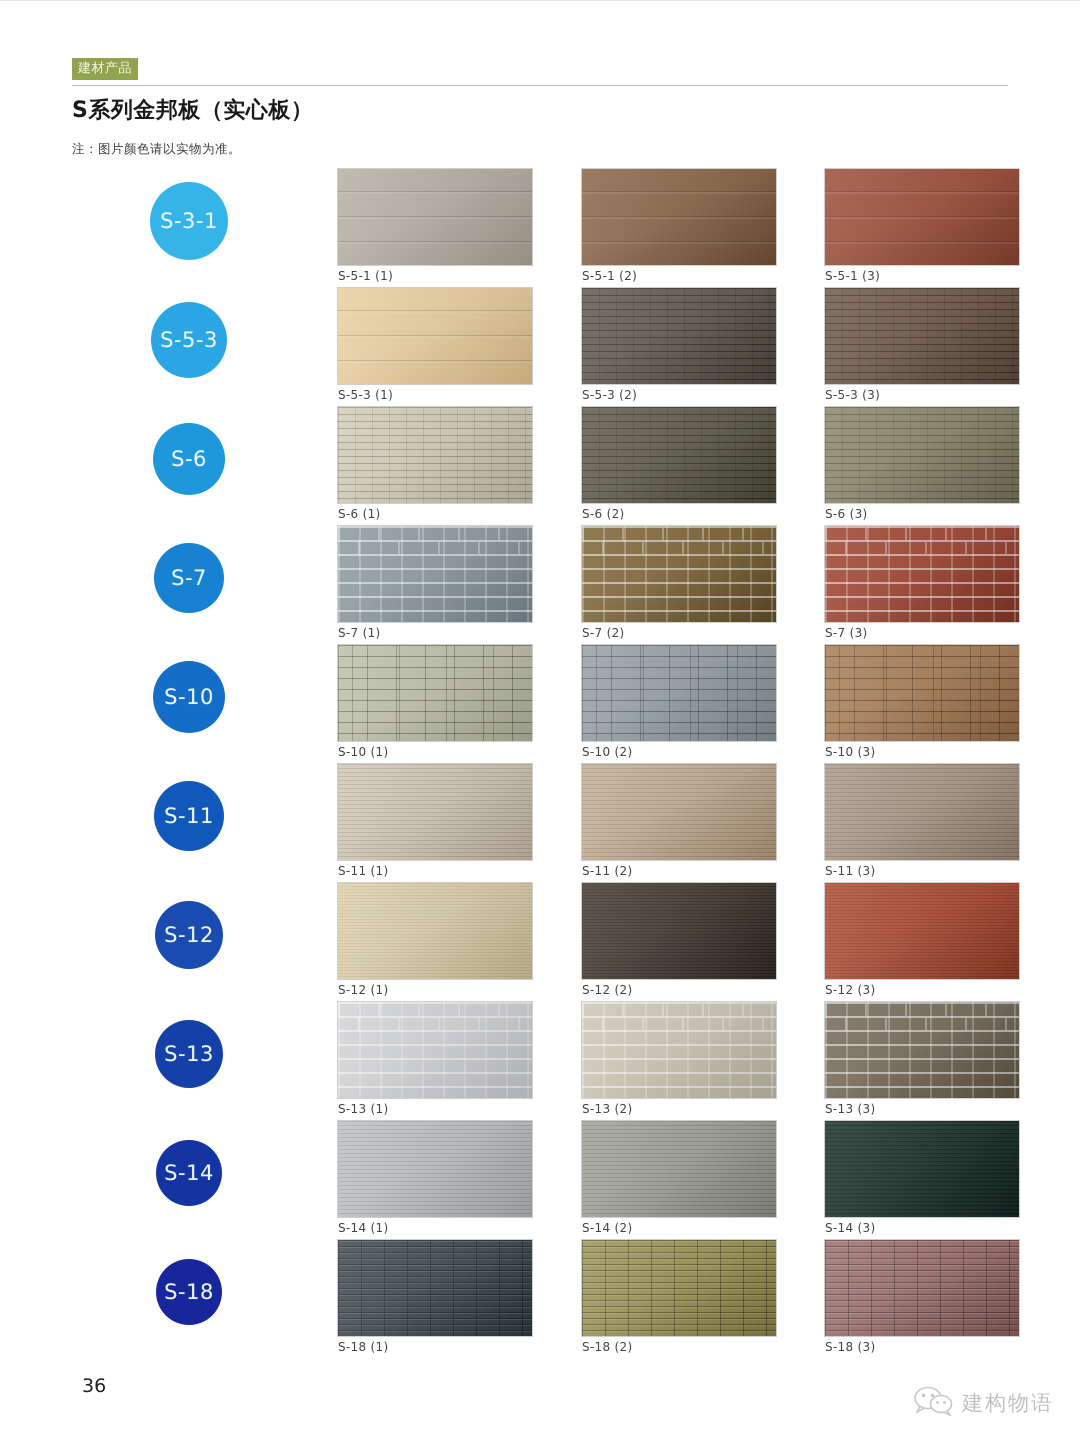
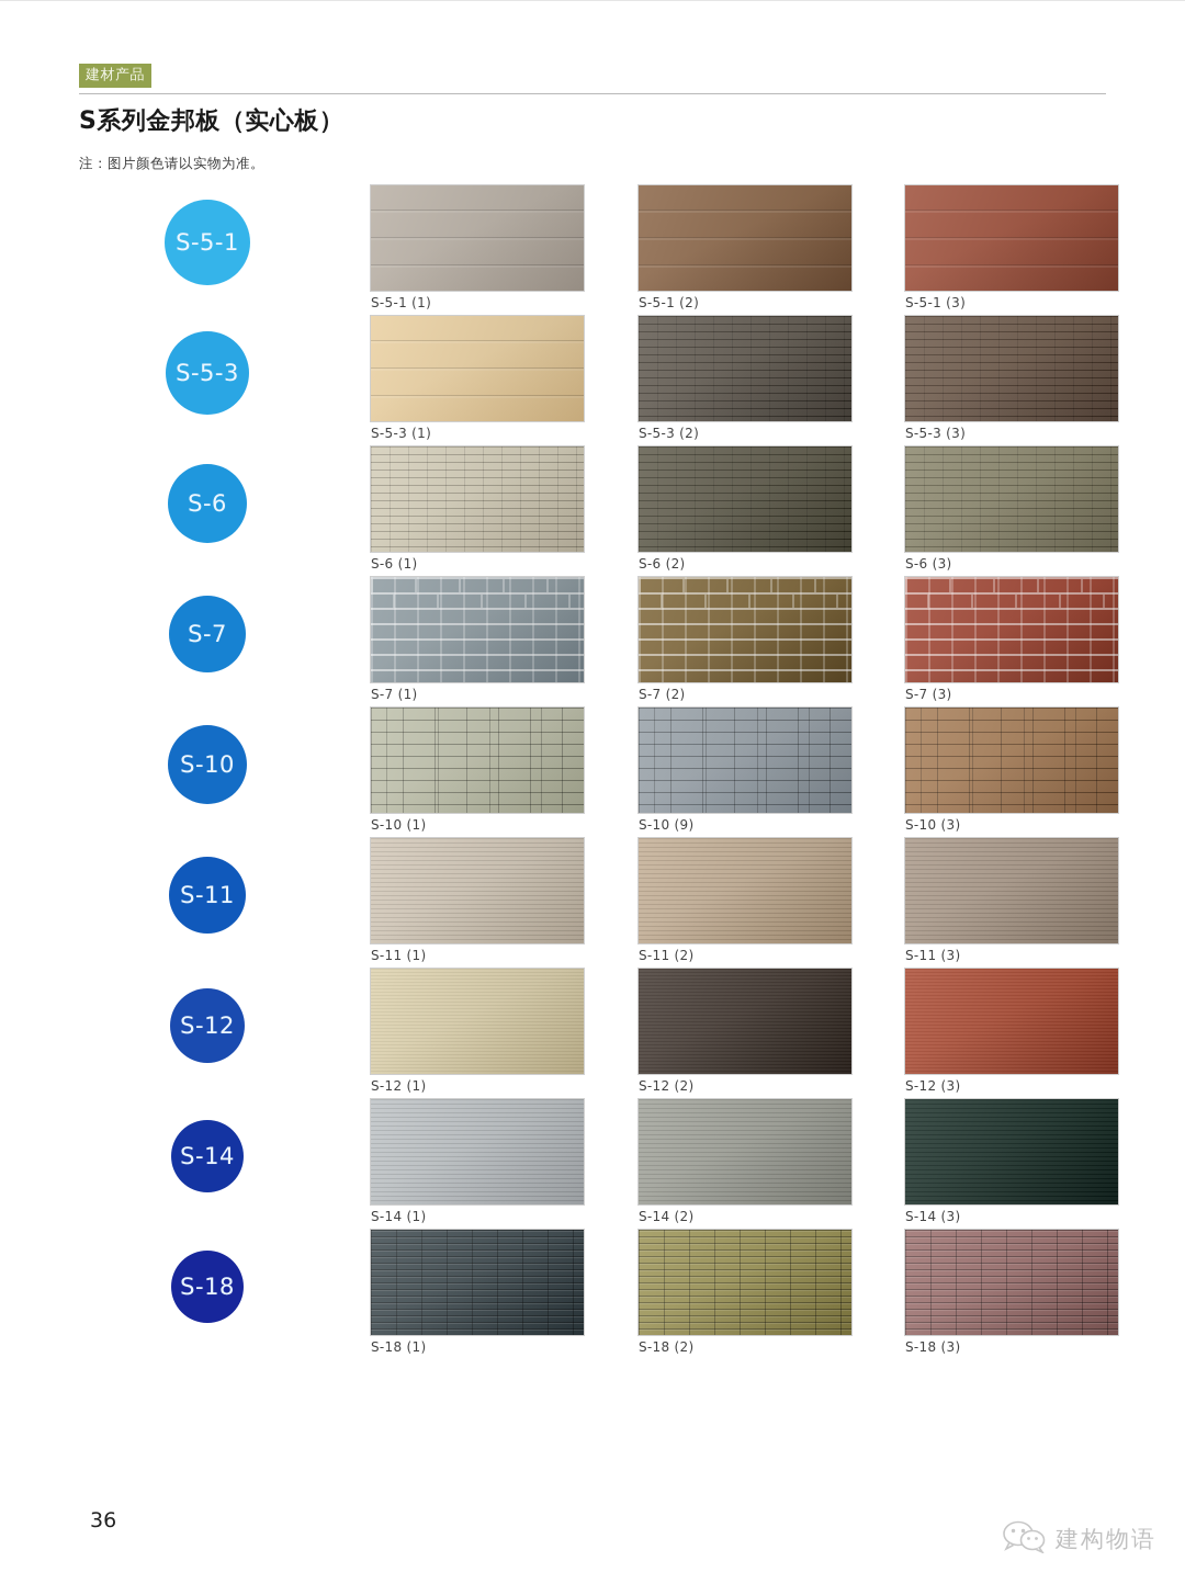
  建材产品
  S系列金邦板（实心板）
  注：图片颜色请以实物为准。
- S-3-1
+ S-5-1
  S-5-1 (1)
  S-5-1 (2)
  S-5-1 (3)
  S-5-3
  S-5-3 (1)
  S-5-3 (2)
  S-5-3 (3)
  S-6
  S-6 (1)
  S-6 (2)
  S-6 (3)
  S-7
  S-7 (1)
  S-7 (2)
  S-7 (3)
  S-10
  S-10 (1)
- S-10 (2)
+ S-10 (9)
  S-10 (3)
  S-11
  S-11 (1)
  S-11 (2)
  S-11 (3)
  S-12
  S-12 (1)
  S-12 (2)
  S-12 (3)
- S-13
- S-13 (1)
- S-13 (2)
- S-13 (3)
  S-14
  S-14 (1)
  S-14 (2)
  S-14 (3)
  S-18
  S-18 (1)
  S-18 (2)
  S-18 (3)
  36
  建构物语
